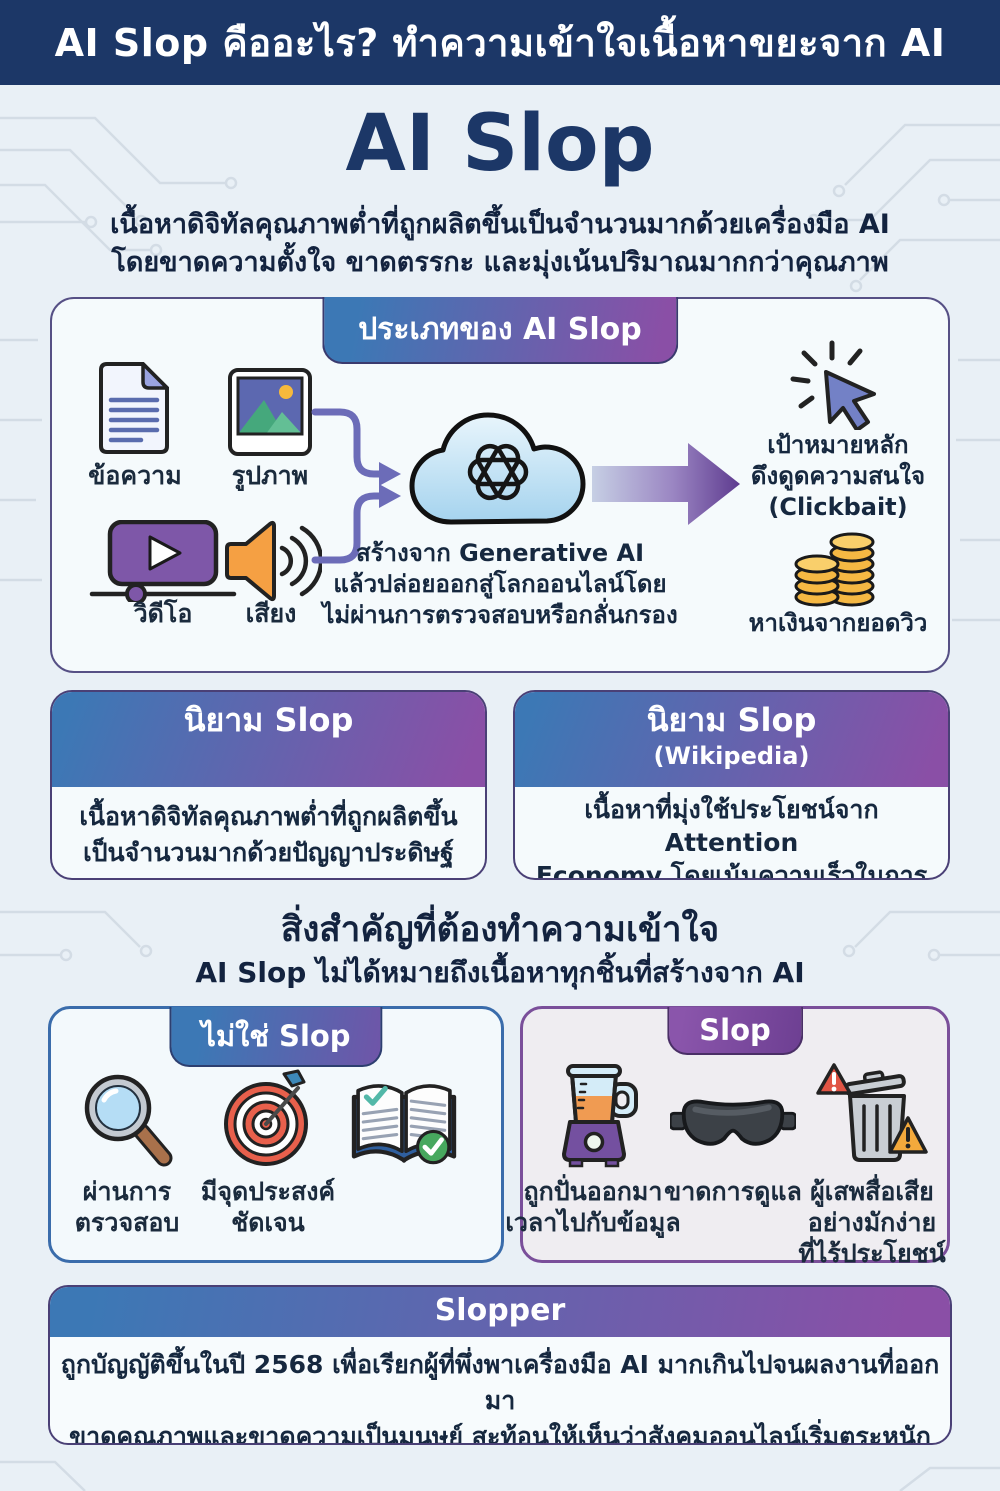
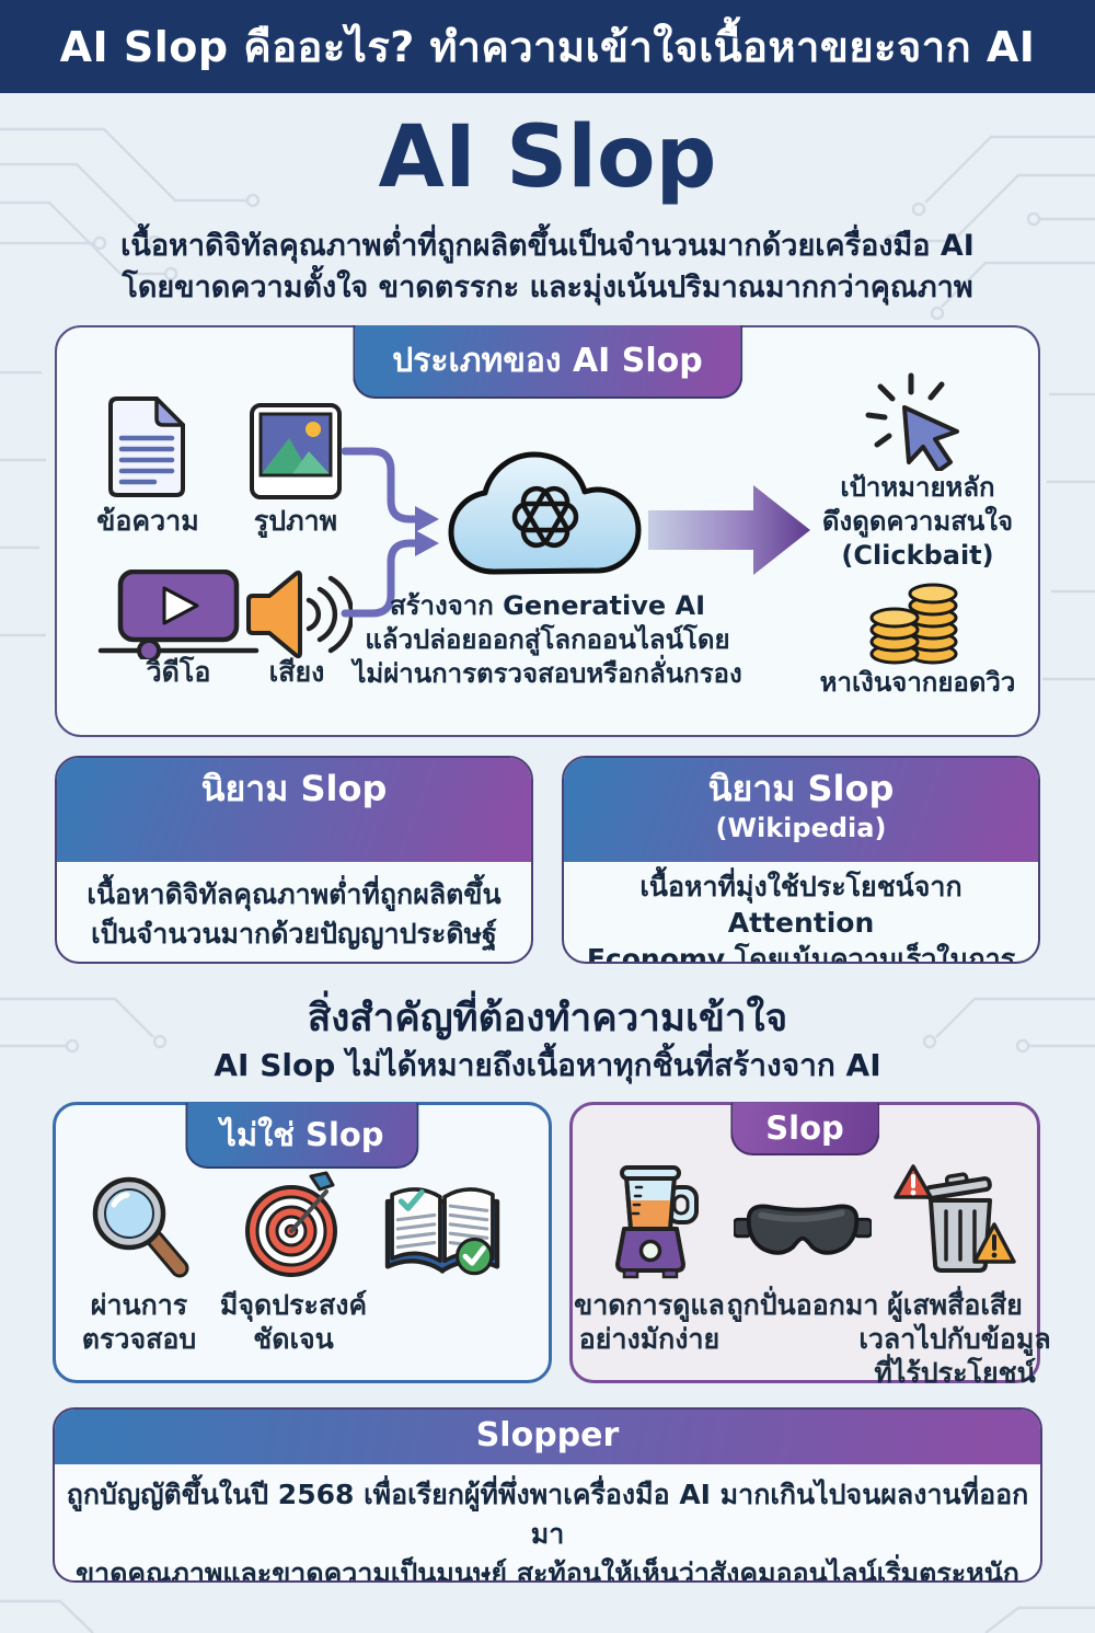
  AI Slop คืออะไร? ทำความเข้าใจเนื้อหาขยะจาก AI
  AI Slop
  เนื้อหาดิจิทัลคุณภาพต่ำที่ถูกผลิตขึ้นเป็นจำนวนมากด้วยเครื่องมือ AI
  โดยขาดความตั้งใจ ขาดตรรกะ และมุ่งเน้นปริมาณมากกว่าคุณภาพ
  ประเภทของ AI Slop
  ข้อความ
  รูปภาพ
  วิดีโอ
  เสียง
  สร้างจาก Generative AI
  แล้วปล่อยออกสู่โลกออนไลน์โดย
  ไม่ผ่านการตรวจสอบหรือกลั่นกรอง
  เป้าหมายหลัก
  ดึงดูดความสนใจ
  (Clickbait)
  หาเงินจากยอดวิว
  นิยาม Slop
  เนื้อหาดิจิทัลคุณภาพต่ำที่ถูกผลิตขึ้น
  เป็นจำนวนมากด้วยปัญญาประดิษฐ์
  นิยาม Slop
  (Wikipedia)
  เนื้อหาที่มุ่งใช้ประโยชน์จาก Attention
  Economy โดยเน้นความเร็วในการ
  สิ่งสำคัญที่ต้องทำความเข้าใจ
  AI Slop ไม่ได้หมายถึงเนื้อหาทุกชิ้นที่สร้างจาก AI
  ไม่ใช่ Slop
  ผ่านการ
  ตรวจสอบ
  มีจุดประสงค์
  ชัดเจน
  Slop
- ถูกปั่นออกมา
+ ขาดการดูแล
- เวลาไปกับข้อมูล
+ อย่างมักง่าย
- ขาดการดูแล
+ ถูกปั่นออกมา
  ผู้เสพสื่อเสีย
- อย่างมักง่าย
+ เวลาไปกับข้อมูล
  ที่ไร้ประโยชน์
  Slopper
  ถูกบัญญัติขึ้นในปี 2568 เพื่อเรียกผู้ที่พึ่งพาเครื่องมือ AI มากเกินไปจนผลงานที่ออกมา
  ขาดคุณภาพและขาดความเป็นมนุษย์ สะท้อนให้เห็นว่าสังคมออนไลน์เริ่มตระหนัก
